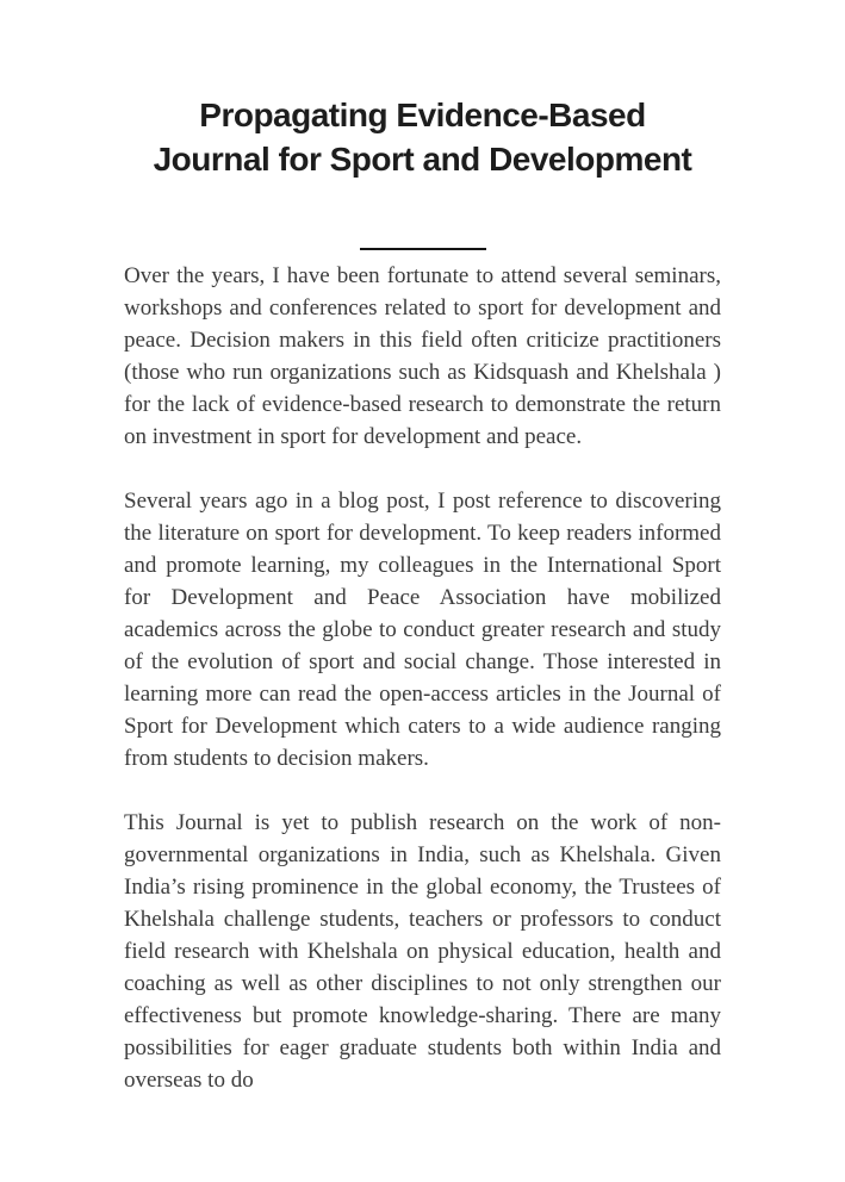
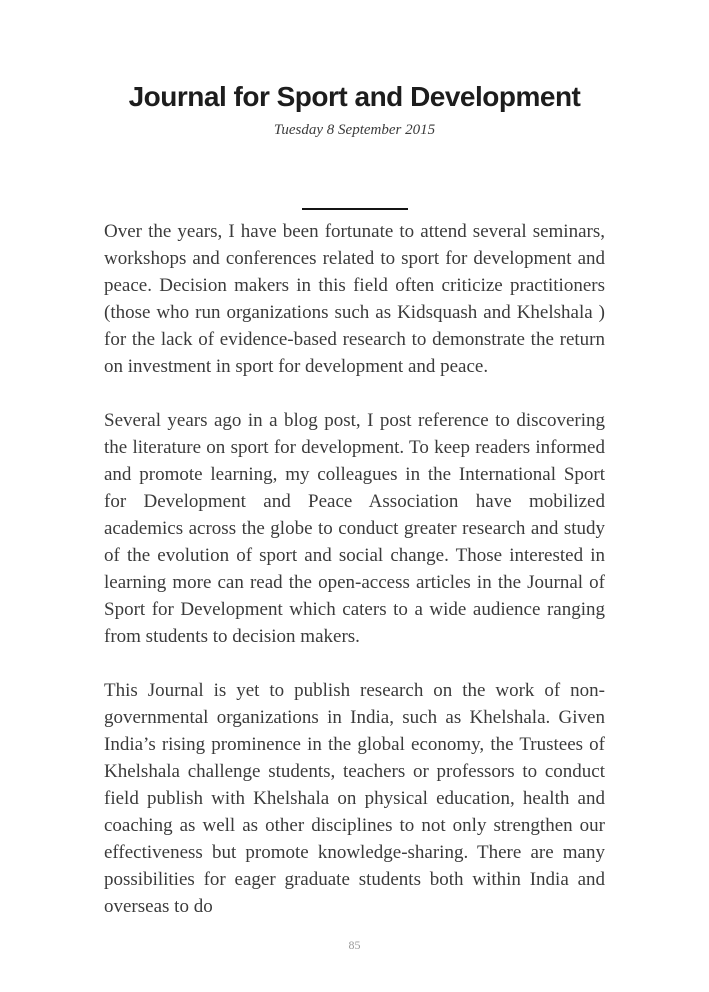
- Propagating Evidence-Based
  Journal for Sport and Development
+ Tuesday 8 September 2015
  Over the years, I have been fortunate to attend several seminars, workshops and conferences related to sport for development and peace. Decision makers in this field often criticize practitioners (those who run organizations such as Kidsquash and Khelshala ) for the lack of evidence-based research to demonstrate the return on investment in sport for development and peace.
  Several years ago in a blog post, I post reference to discovering the literature on sport for development. To keep readers informed and promote learning, my colleagues in the International Sport for Development and Peace Association have mobilized academics across the globe to conduct greater research and study of the evolution of sport and social change. Those interested in learning more can read the open-access articles in the Journal of Sport for Development which caters to a wide audience ranging from students to decision makers.
- This Journal is yet to publish research on the work of non-governmental organizations in India, such as Khelshala. Given India’s rising prominence in the global economy, the Trustees of Khelshala challenge students, teachers or professors to conduct field research with Khelshala on physical education, health and coaching as well as other disciplines to not only strengthen our effectiveness but promote knowledge-sharing. There are many possibilities for eager graduate students both within India and overseas to do
+ This Journal is yet to publish research on the work of non-governmental organizations in India, such as Khelshala. Given India’s rising prominence in the global economy, the Trustees of Khelshala challenge students, teachers or professors to conduct field publish with Khelshala on physical education, health and coaching as well as other disciplines to not only strengthen our effectiveness but promote knowledge-sharing. There are many possibilities for eager graduate students both within India and overseas to do
+ 85
